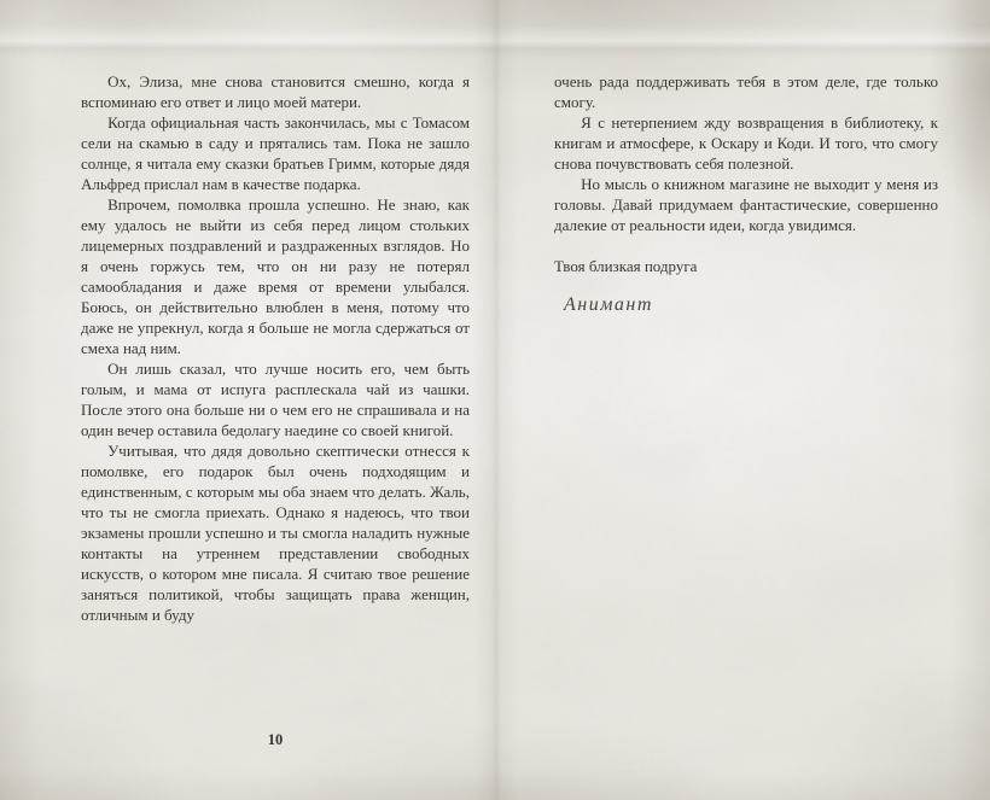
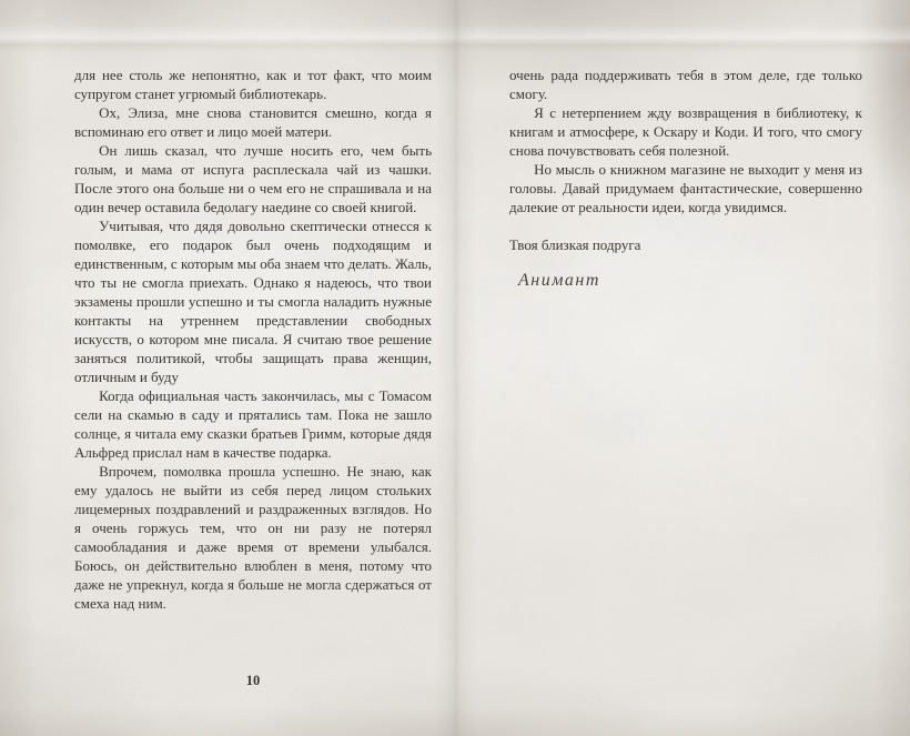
+ для нее столь же непонятно, как и тот факт, что моим супругом станет угрюмый библиотекарь.
  Ох, Элиза, мне снова становится смешно, когда я вспоминаю его ответ и лицо моей матери.
- Когда официальная часть закончилась, мы с Томасом сели на скамью в саду и прятались там. Пока не зашло солнце, я читала ему сказки братьев Гримм, которые дядя Альфред прислал нам в качестве подарка.
+ Он лишь сказал, что лучше носить его, чем быть голым, и мама от испуга расплескала чай из чашки. После этого она больше ни о чем его не спрашивала и на один вечер оставила бедолагу наедине со своей книгой.
- Впрочем, помолвка прошла успешно. Не знаю, как ему удалось не выйти из себя перед лицом стольких лицемерных поздравлений и раздраженных взглядов. Но я очень горжусь тем, что он ни разу не потерял самообладания и даже время от времени улыбался. Боюсь, он действительно влюблен в меня, потому что даже не упрекнул, когда я больше не могла сдержаться от смеха над ним.
+ Учитывая, что дядя довольно скептически отнесся к помолвке, его подарок был очень подходящим и единственным, с которым мы оба знаем что делать. Жаль, что ты не смогла приехать. Однако я надеюсь, что твои экзамены прошли успешно и ты смогла наладить нужные контакты на утреннем представлении свободных искусств, о котором мне писала. Я считаю твое решение заняться политикой, чтобы защищать права женщин, отличным и буду
- Он лишь сказал, что лучше носить его, чем быть голым, и мама от испуга расплескала чай из чашки. После этого она больше ни о чем его не спрашивала и на один вечер оставила бедолагу наедине со своей книгой.
+ Когда официальная часть закончилась, мы с Томасом сели на скамью в саду и прятались там. Пока не зашло солнце, я читала ему сказки братьев Гримм, которые дядя Альфред прислал нам в качестве подарка.
- Учитывая, что дядя довольно скептически отнесся к помолвке, его подарок был очень подходящим и единственным, с которым мы оба знаем что делать. Жаль, что ты не смогла приехать. Однако я надеюсь, что твои экзамены прошли успешно и ты смогла наладить нужные контакты на утреннем представлении свободных искусств, о котором мне писала. Я считаю твое решение заняться политикой, чтобы защищать права женщин, отличным и буду
+ Впрочем, помолвка прошла успешно. Не знаю, как ему удалось не выйти из себя перед лицом стольких лицемерных поздравлений и раздраженных взглядов. Но я очень горжусь тем, что он ни разу не потерял самообладания и даже время от времени улыбался. Боюсь, он действительно влюблен в меня, потому что даже не упрекнул, когда я больше не могла сдержаться от смеха над ним.
  10
  очень рада поддерживать тебя в этом деле, где только смогу.
  Я с нетерпением жду возвращения в библиотеку, к книгам и атмосфере, к Оскару и Коди. И того, что смогу снова почувствовать себя полезной.
  Но мысль о книжном магазине не выходит у меня из головы. Давай придумаем фантастические, совершенно далекие от реальности идеи, когда увидимся.
  Твоя близкая подруга
  Анимант
